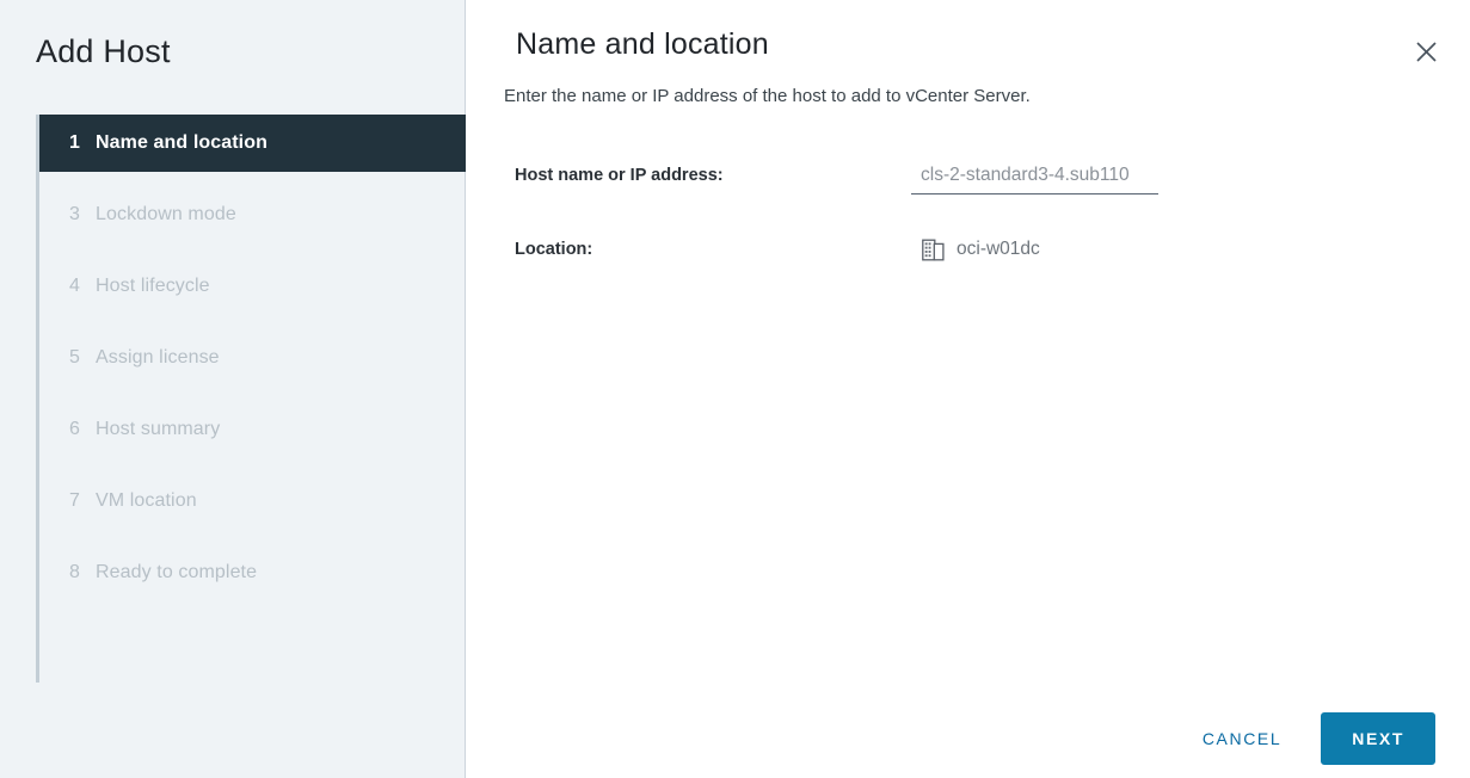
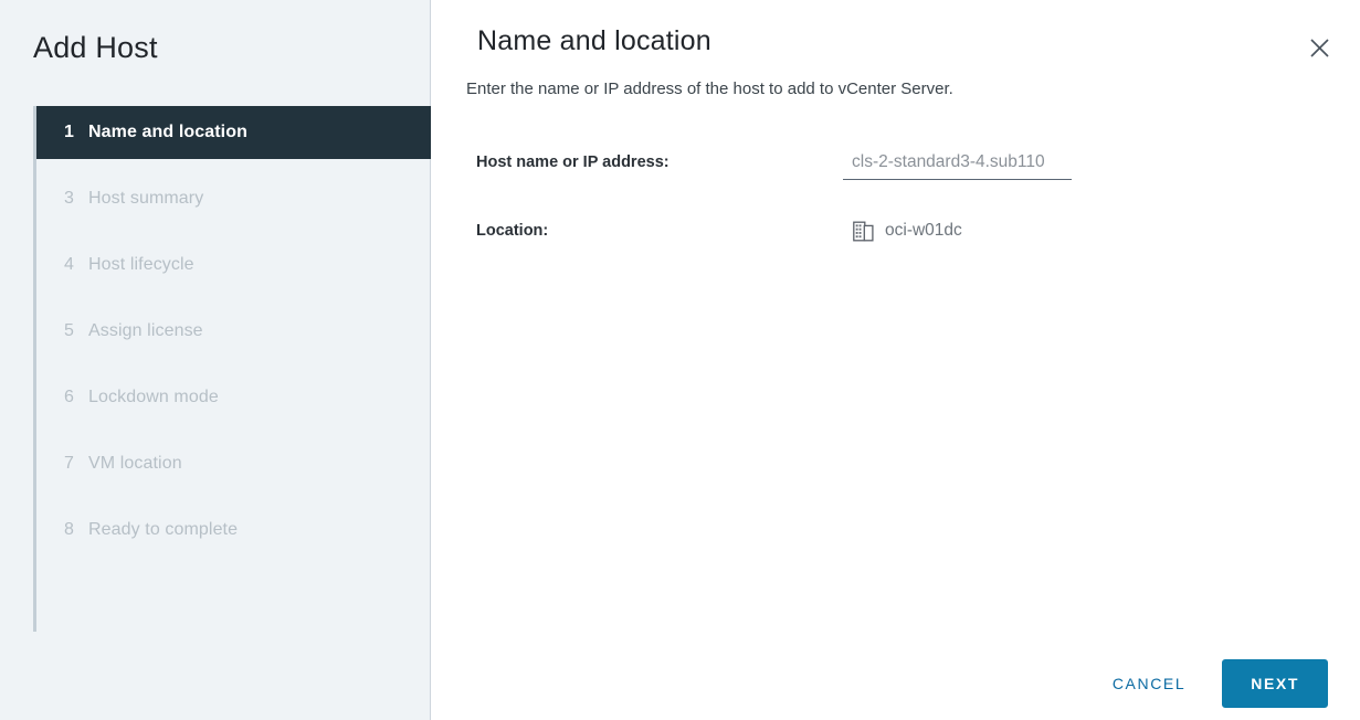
  Add Host
  1
  Name and location
  3
- Lockdown mode
+ Host summary
  4
  Host lifecycle
  5
  Assign license
  6
- Host summary
+ Lockdown mode
  7
  VM location
  8
  Ready to complete
  Name and location
  Enter the name or IP address of the host to add to vCenter Server.
  Host name or IP address:
  cls-2-standard3-4.sub110
  Location:
  oci-w01dc
  CANCEL
  NEXT
